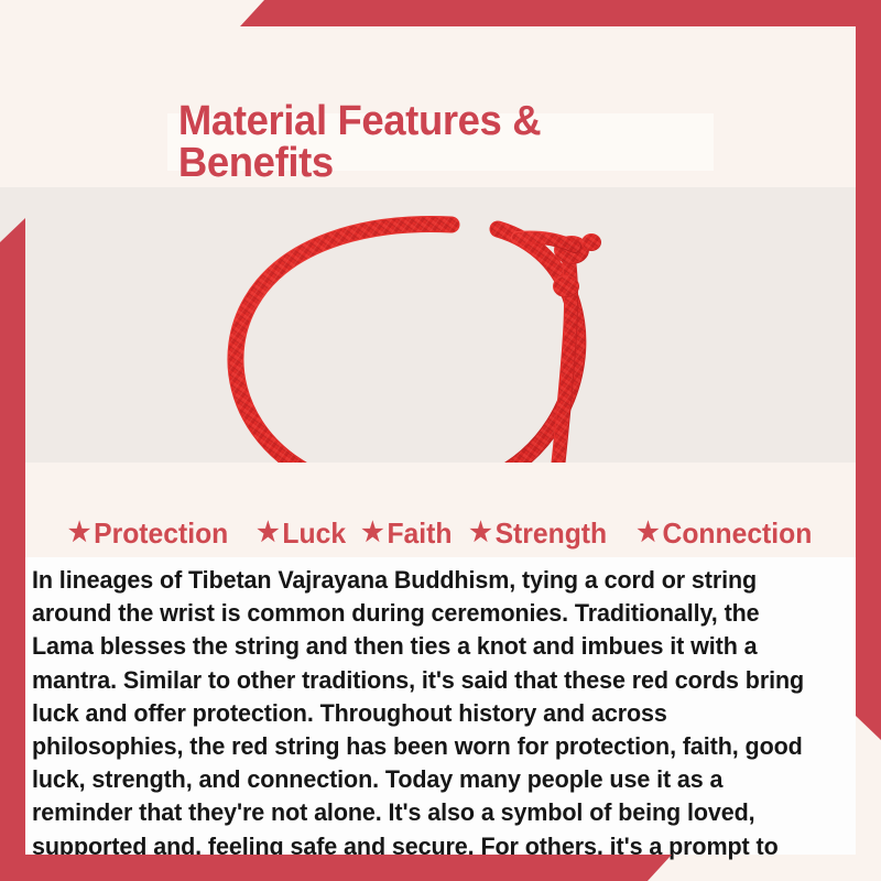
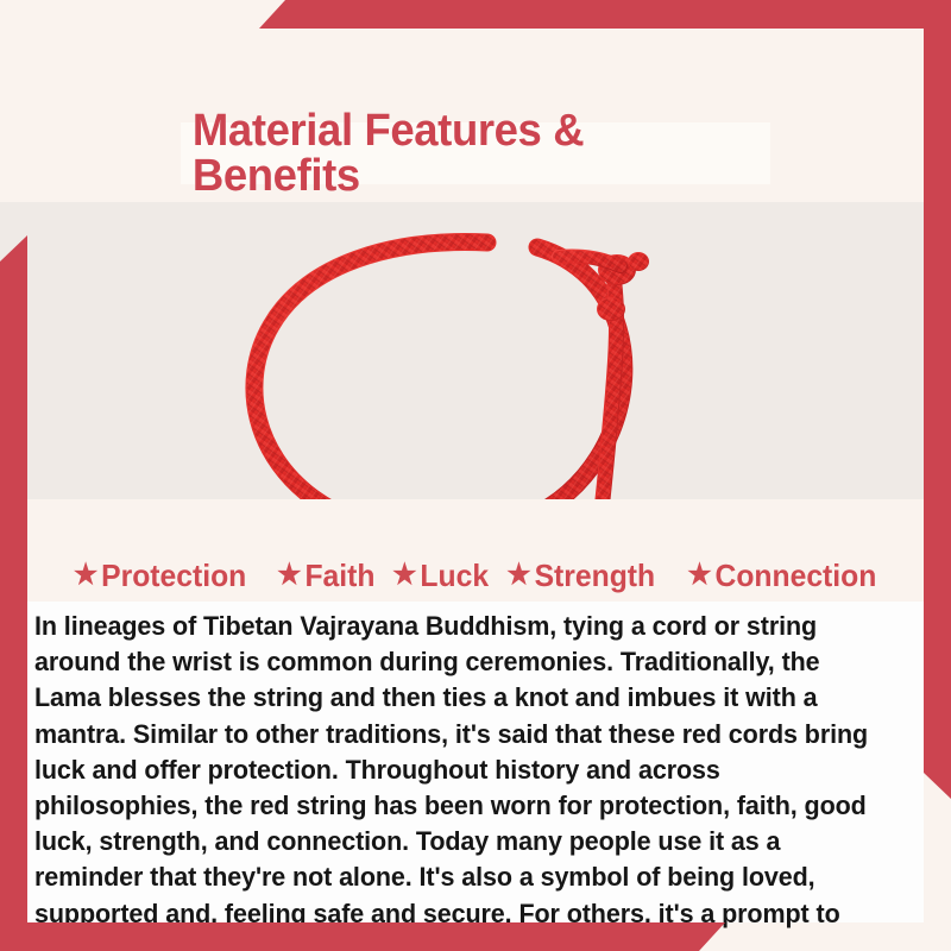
  Material Features & Benefits
  ★
  Protection
  ★
- Luck
+ Faith
  ★
- Faith
+ Luck
  ★
  Strength
  ★
  Connection
  In lineages of Tibetan Vajrayana Buddhism, tying a cord or string around the wrist is common during ceremonies. Traditionally, the Lama blesses the string and then ties a knot and imbues it with a mantra. Similar to other traditions, it's said that these red cords bring luck and offer protection. Throughout history and across philosophies, the red string has been worn for protection, faith, good luck, strength, and connection. Today many people use it as a reminder that they're not alone. It's also a symbol of being loved, supported and, feeling safe and secure. For others, it's a prompt to
